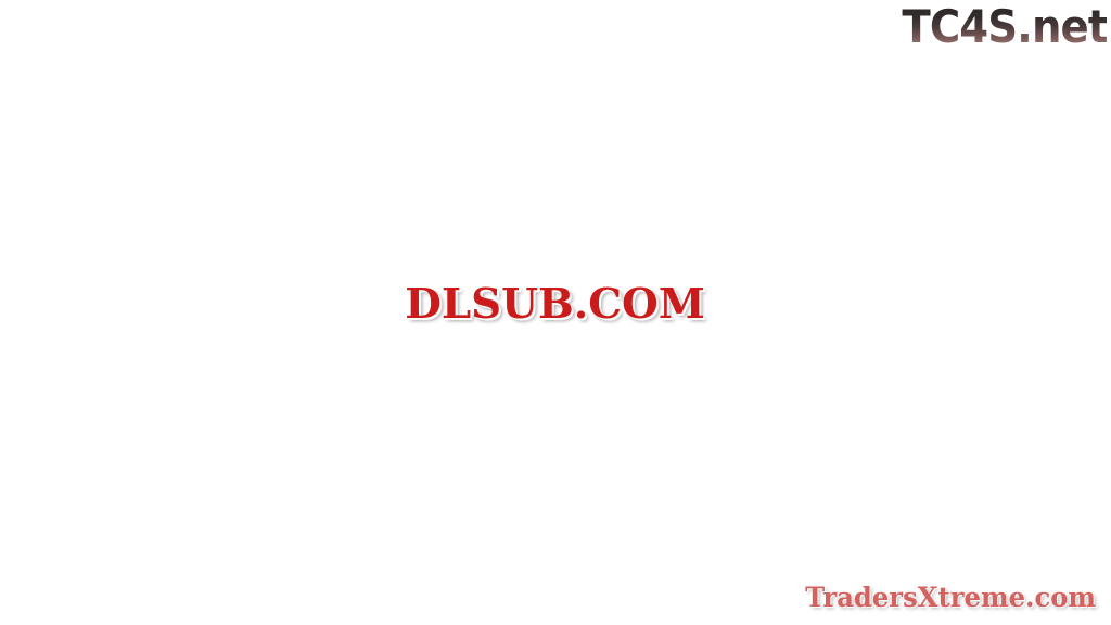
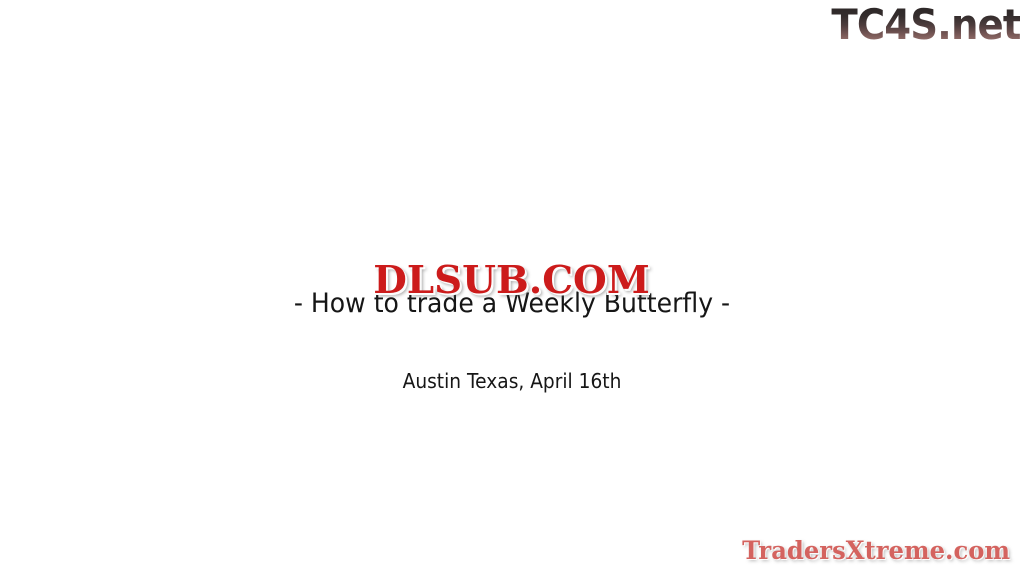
  TC4S.net
+ - How to trade a Weekly Butterfly -
+ Austin Texas, April 16th
  DLSUB.COM
  TradersXtreme.com
